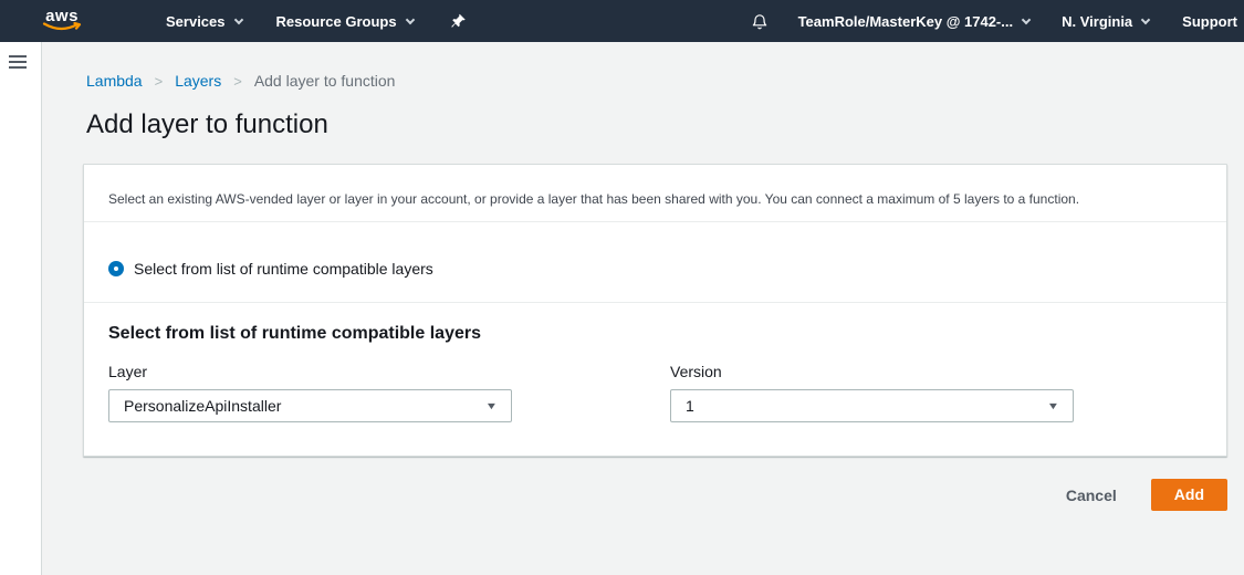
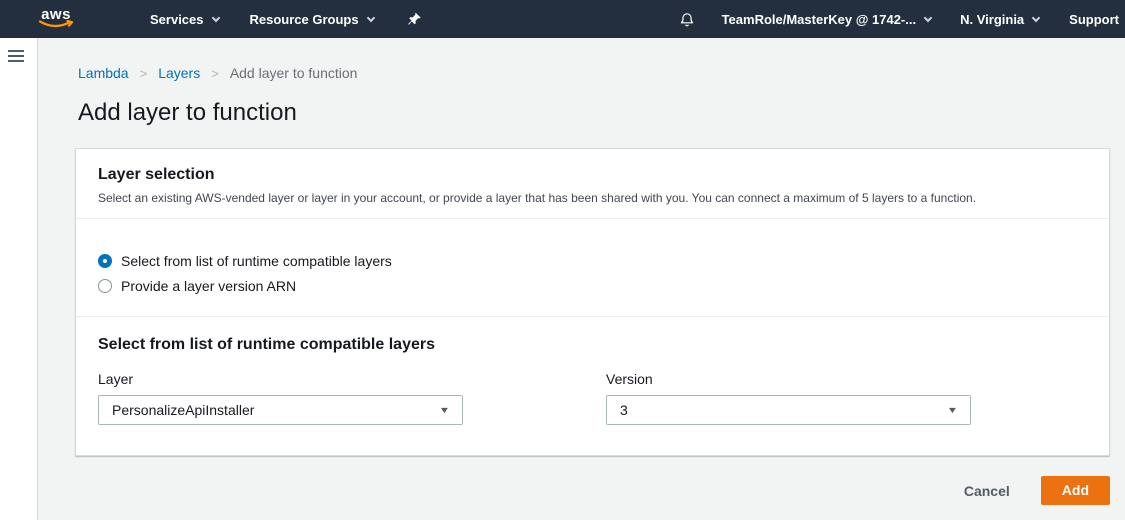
  aws
  Services
  Resource Groups
  TeamRole/MasterKey @ 1742-...
  N. Virginia
  Support
  Lambda
  >
  Layers
  >
  Add layer to function
  Add layer to function
+ Layer selection
  Select an existing AWS-vended layer or layer in your account, or provide a layer that has been shared with you. You can connect a maximum of 5 layers to a function.
  Select from list of runtime compatible layers
+ Provide a layer version ARN
  Select from list of runtime compatible layers
  Layer
  PersonalizeApiInstaller
  ▼
  Version
- 1
+ 3
  ▼
  Cancel
  Add
